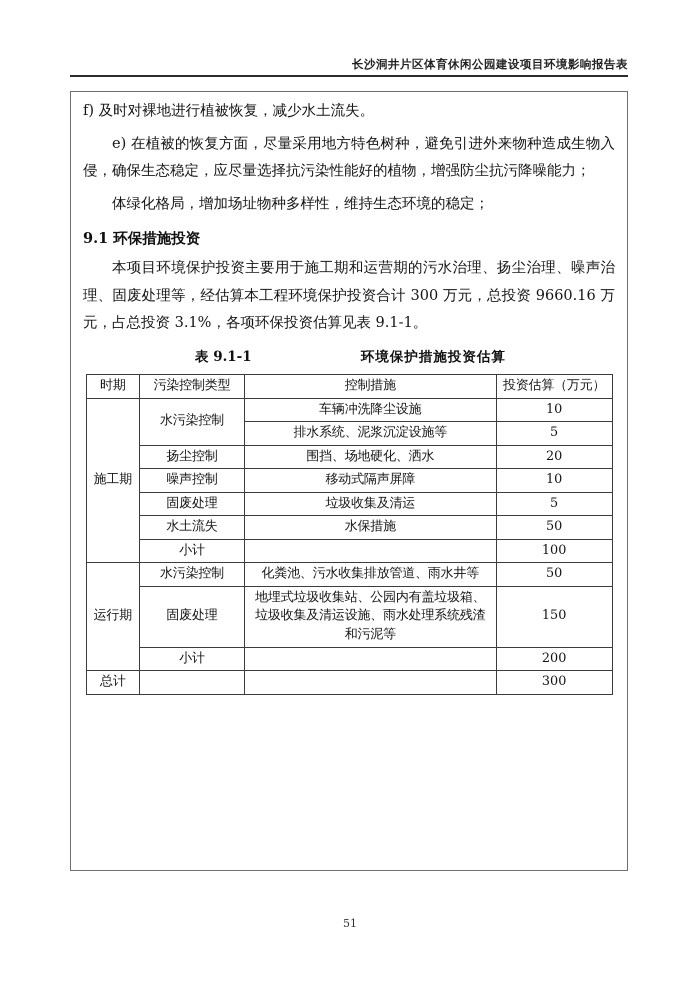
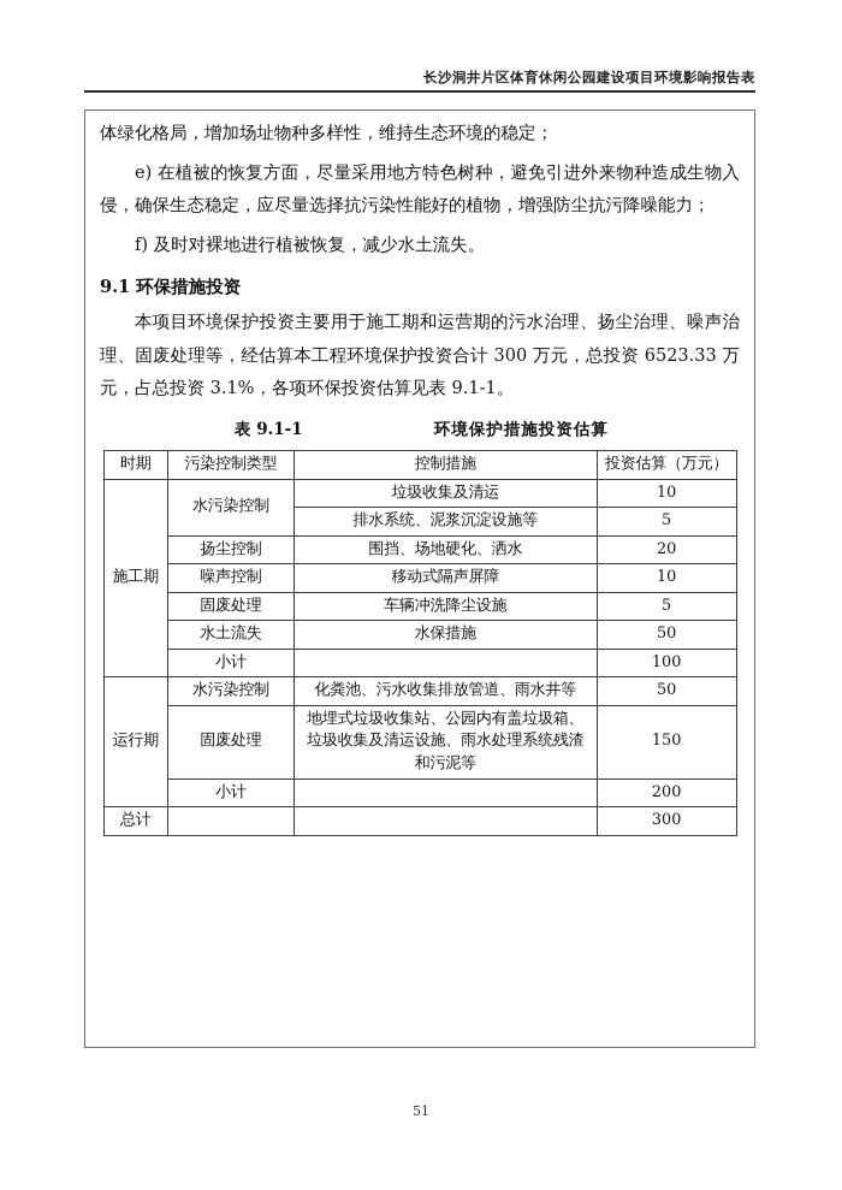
  长沙洞井片区体育休闲公园建设项目环境影响报告表
- f) 及时对裸地进行植被恢复，减少水土流失。
+ 体绿化格局，增加场址物种多样性，维持生态环境的稳定；
  e) 在植被的恢复方面，尽量采用地方特色树种，避免引进外来物种造成生物入侵，确保生态稳定，应尽量选择抗污染性能好的植物，增强防尘抗污降噪能力；
- 体绿化格局，增加场址物种多样性，维持生态环境的稳定；
+ f) 及时对裸地进行植被恢复，减少水土流失。
  9.1 环保措施投资
- 本项目环境保护投资主要用于施工期和运营期的污水治理、扬尘治理、噪声治理、固废处理等，经估算本工程环境保护投资合计 300 万元，总投资 9660.16 万元，占总投资 3.1%，各项环保投资估算见表 9.1-1。
+ 本项目环境保护投资主要用于施工期和运营期的污水治理、扬尘治理、噪声治理、固废处理等，经估算本工程环境保护投资合计 300 万元，总投资 6523.33 万元，占总投资 3.1%，各项环保投资估算见表 9.1-1。
  表 9.1-1
  环境保护措施投资估算
  时期	污染控制类型	控制措施	投资估算（万元）
- 施工期	水污染控制	车辆冲洗降尘设施	10
+ 施工期	水污染控制	垃圾收集及清运	10
  排水系统、泥浆沉淀设施等	5
  扬尘控制	围挡、场地硬化、洒水	20
  噪声控制	移动式隔声屏障	10
- 固废处理	垃圾收集及清运	5
+ 固废处理	车辆冲洗降尘设施	5
  水土流失	水保措施	50
  小计		100
  运行期	水污染控制	化粪池、污水收集排放管道、雨水井等	50
  固废处理	地埋式垃圾收集站、公园内有盖垃圾箱、垃圾收集及清运设施、雨水处理系统残渣和污泥等	150
  小计		200
  总计			300
  51
